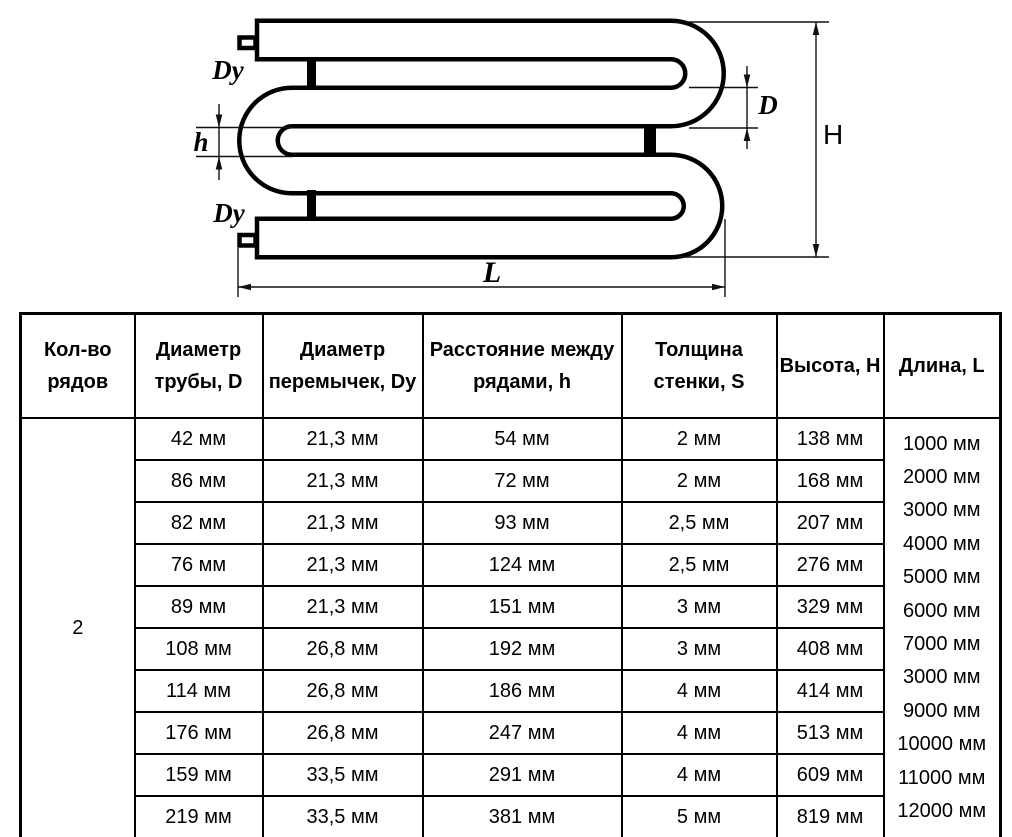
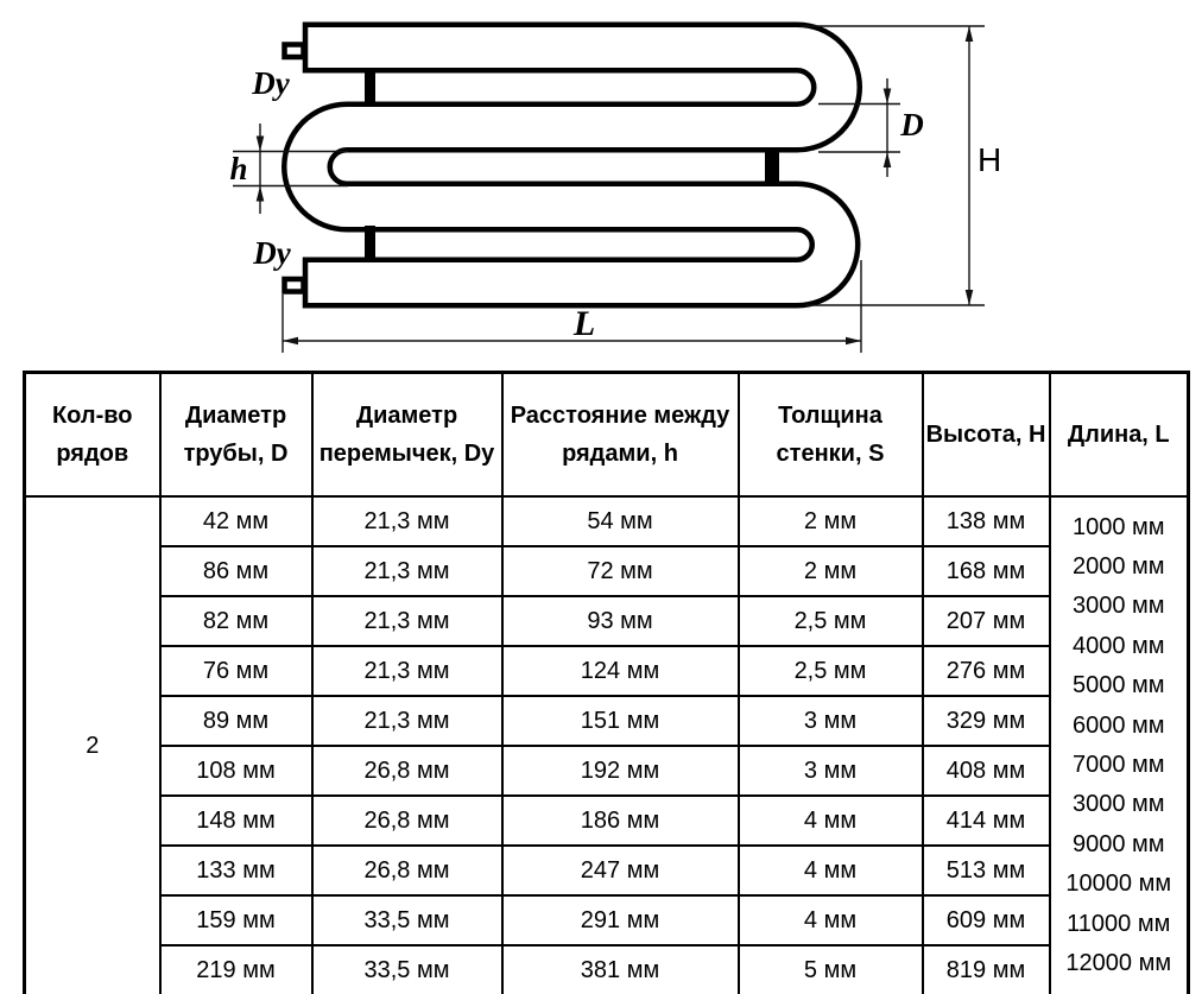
  h
  D
  H
  L
  Dy
  Dy
  Кол-во рядов	Диаметр трубы, D	Диаметр перемычек, Dy	Расстояние между рядами, h	Толщина стенки, S	Высота, H	Длина, L
  2	42 мм	21,3 мм	54 мм	2 мм	138 мм	1000 мм 2000 мм 3000 мм 4000 мм 5000 мм 6000 мм 7000 мм 3000 мм 9000 мм 10000 мм 11000 мм 12000 мм
  86 мм	21,3 мм	72 мм	2 мм	168 мм
  82 мм	21,3 мм	93 мм	2,5 мм	207 мм
  76 мм	21,3 мм	124 мм	2,5 мм	276 мм
  89 мм	21,3 мм	151 мм	3 мм	329 мм
  108 мм	26,8 мм	192 мм	3 мм	408 мм
- 114 мм	26,8 мм	186 мм	4 мм	414 мм
+ 148 мм	26,8 мм	186 мм	4 мм	414 мм
- 176 мм	26,8 мм	247 мм	4 мм	513 мм
+ 133 мм	26,8 мм	247 мм	4 мм	513 мм
  159 мм	33,5 мм	291 мм	4 мм	609 мм
  219 мм	33,5 мм	381 мм	5 мм	819 мм
